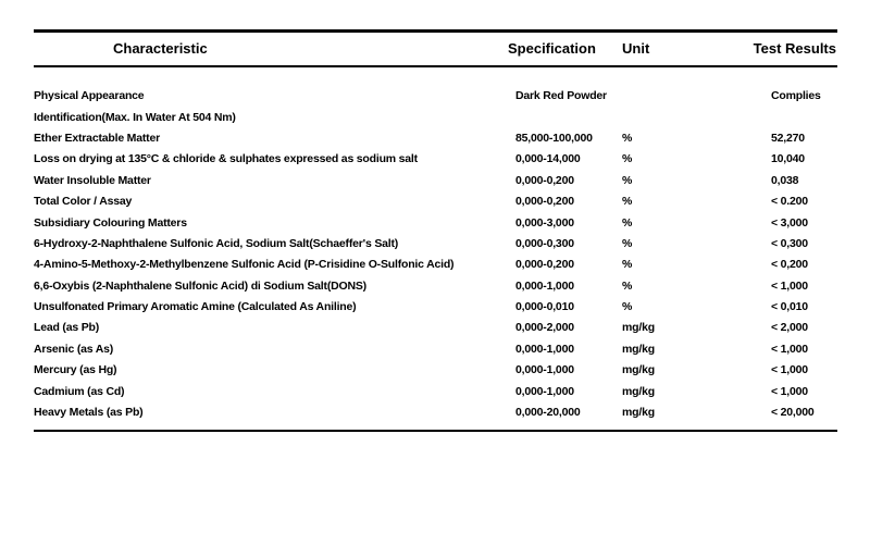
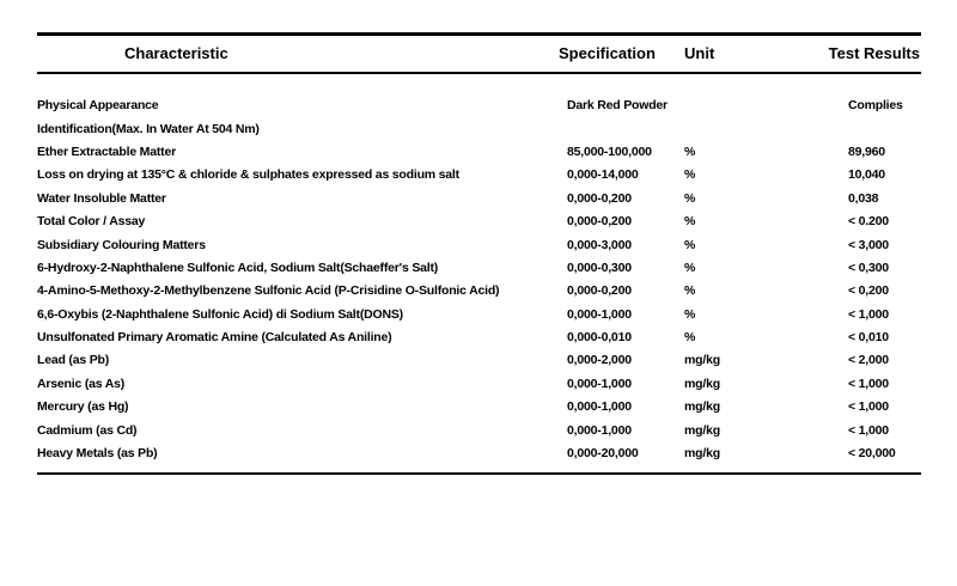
  Characteristic
  Specification
  Unit
  Test Results
  Physical Appearance
  Dark Red Powder
  Complies
  Identification(Max. In Water At 504 Nm)
  Ether Extractable Matter
  85,000-100,000
  %
- 52,270
+ 89,960
  Loss on drying at 135°C & chloride & sulphates expressed as sodium salt
  0,000-14,000
  %
  10,040
  Water Insoluble Matter
  0,000-0,200
  %
  0,038
  Total Color / Assay
  0,000-0,200
  %
  < 0.200
  Subsidiary Colouring Matters
  0,000-3,000
  %
  < 3,000
  6-Hydroxy-2-Naphthalene Sulfonic Acid, Sodium Salt(Schaeffer's Salt)
  0,000-0,300
  %
  < 0,300
  4-Amino-5-Methoxy-2-Methylbenzene Sulfonic Acid (P-Crisidine O-Sulfonic Acid)
  0,000-0,200
  %
  < 0,200
  6,6-Oxybis (2-Naphthalene Sulfonic Acid) di Sodium Salt(DONS)
  0,000-1,000
  %
  < 1,000
  Unsulfonated Primary Aromatic Amine (Calculated As Aniline)
  0,000-0,010
  %
  < 0,010
  Lead (as Pb)
  0,000-2,000
  mg/kg
  < 2,000
  Arsenic (as As)
  0,000-1,000
  mg/kg
  < 1,000
  Mercury (as Hg)
  0,000-1,000
  mg/kg
  < 1,000
  Cadmium (as Cd)
  0,000-1,000
  mg/kg
  < 1,000
  Heavy Metals (as Pb)
  0,000-20,000
  mg/kg
  < 20,000
